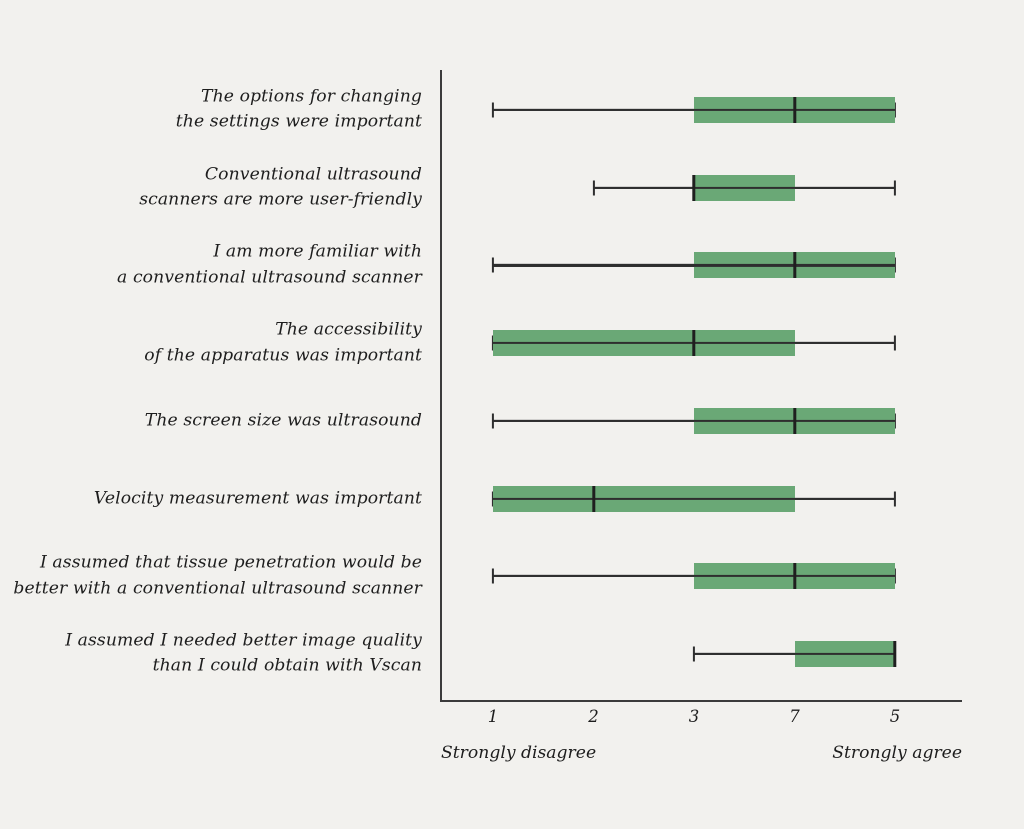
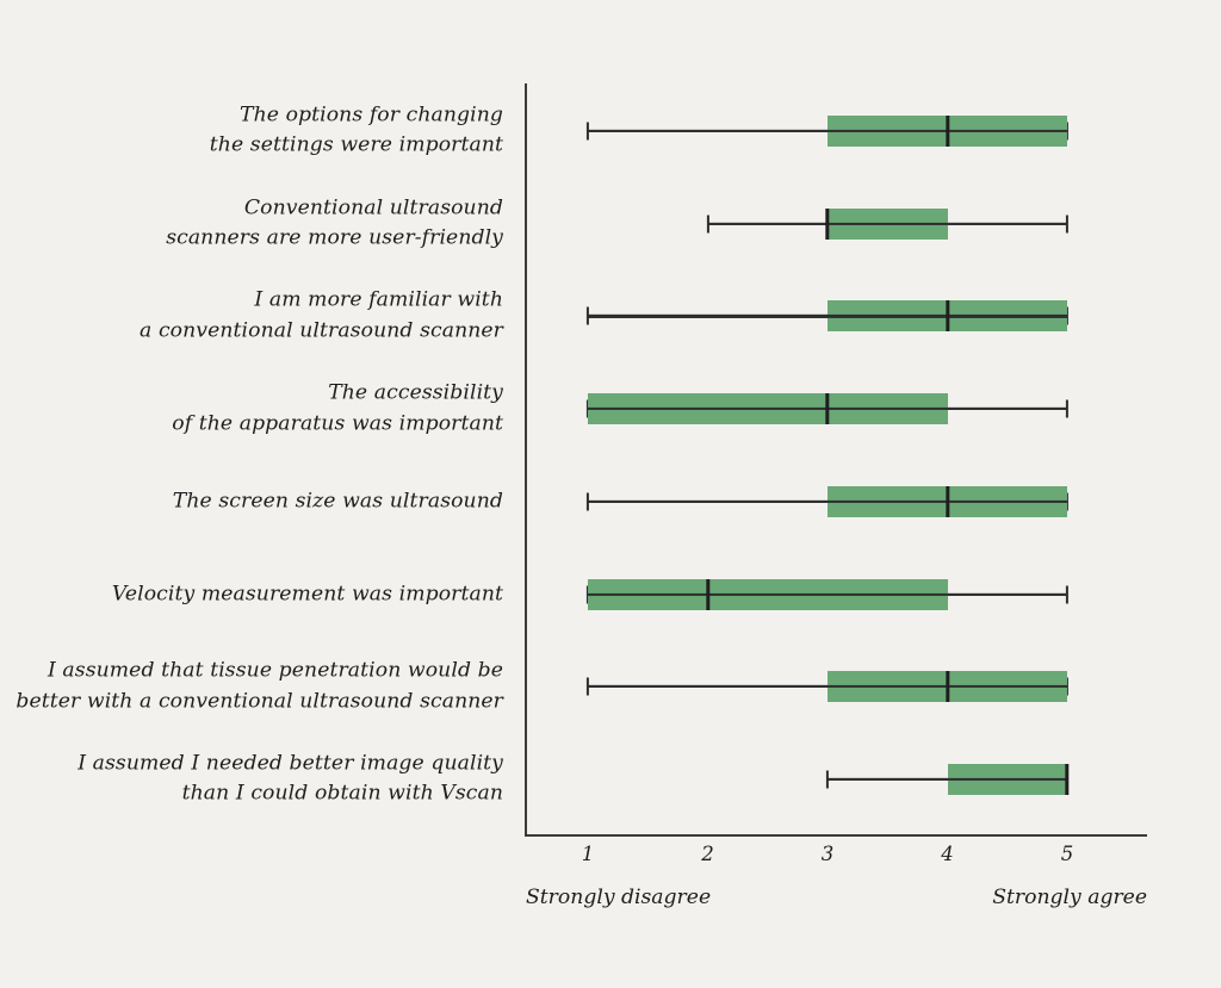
  The options for changing
  the settings were important
  Conventional ultrasound
  scanners are more user-friendly
  I am more familiar with
  a conventional ultrasound scanner
  The accessibility
  of the apparatus was important
  The screen size was ultrasound
  Velocity measurement was important
  I assumed that tissue penetration would be
  better with a conventional ultrasound scanner
  I assumed I needed better image quality
  than I could obtain with Vscan
  1
  2
  3
- 7
+ 4
  5
  Strongly disagree
  Strongly agree
